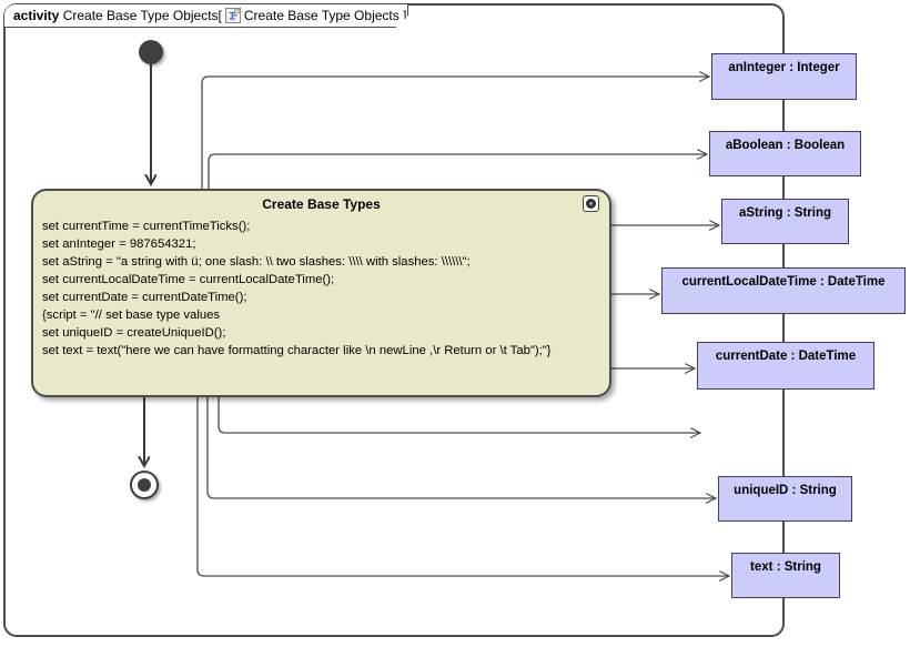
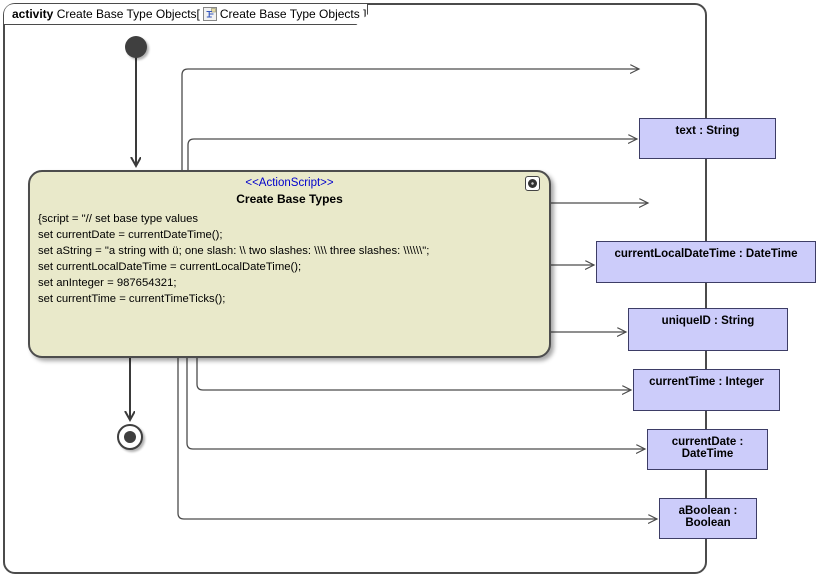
  activity
  Create Base Type Objects[
  Create Base Type Objects ]
+ <<ActionScript>>
  Create Base Types
- set currentTime = currentTimeTicks();
+ {script = "// set base type values
- set anInteger = 987654321;
+ set currentDate = currentDateTime();
- set aString = "a string with ü; one slash: \\ two slashes: \\\\ with slashes: \\\\\\";
+ set aString = "a string with ü; one slash: \\ two slashes: \\\\ three slashes: \\\\\\";
  set currentLocalDateTime = currentLocalDateTime();
- set currentDate = currentDateTime();
+ set anInteger = 987654321;
- {script = "// set base type values
+ set currentTime = currentTimeTicks();
- set uniqueID = createUniqueID();
- set text = text("here we can have formatting character like \n newLine ,\r Return or \t Tab");"}
- anInteger : Integer
- aBoolean : Boolean
+ text : String
- aString : String
  currentLocalDateTime : DateTime
- currentDate : DateTime
+ uniqueID : String
+ currentTime : Integer
- uniqueID : String
+ currentDate : DateTime
- text : String
+ aBoolean : Boolean
